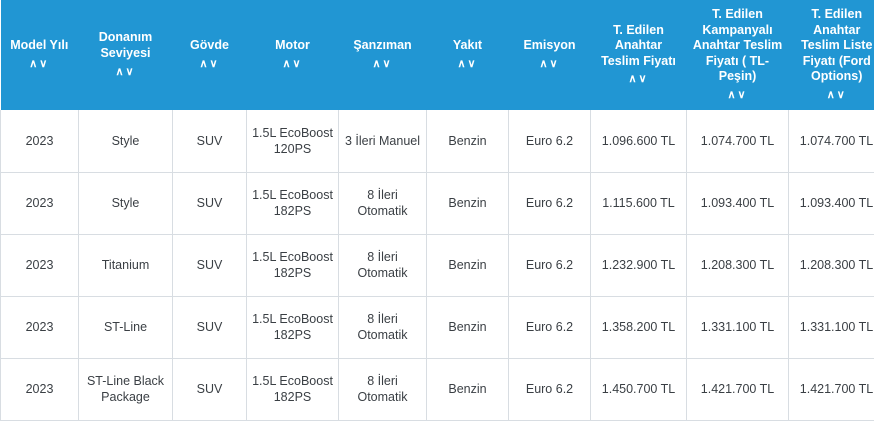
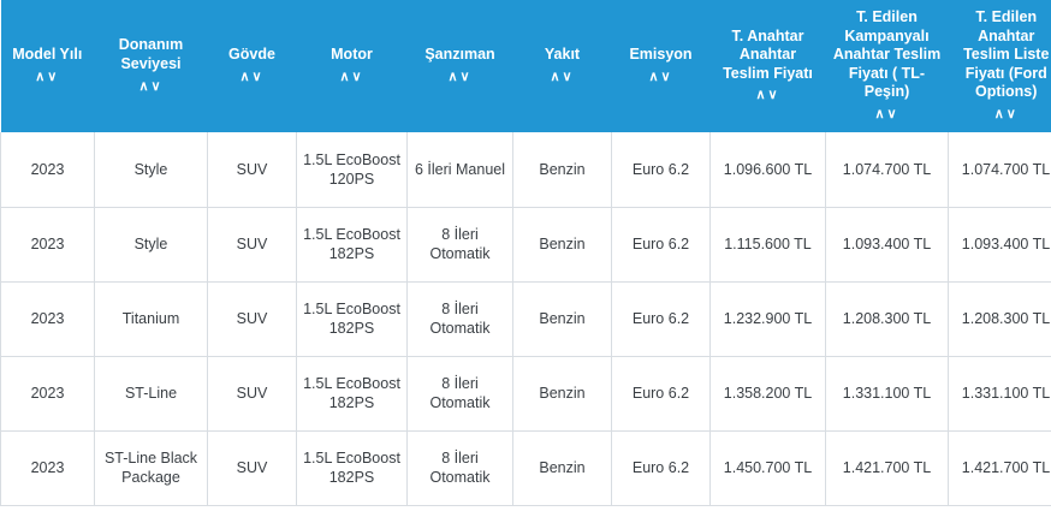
- Model Yılı ∧∨	Donanım Seviyesi ∧∨	Gövde ∧∨	Motor ∧∨	Şanzıman ∧∨	Yakıt ∧∨	Emisyon ∧∨	T. Edilen Anahtar Teslim Fiyatı ∧∨	T. Edilen Kampanyalı Anahtar Teslim Fiyatı ( TL-Peşin) ∧∨	T. Edilen Anahtar Teslim Liste Fiyatı (Ford Options) ∧∨
+ Model Yılı ∧∨	Donanım Seviyesi ∧∨	Gövde ∧∨	Motor ∧∨	Şanzıman ∧∨	Yakıt ∧∨	Emisyon ∧∨	T. Anahtar Anahtar Teslim Fiyatı ∧∨	T. Edilen Kampanyalı Anahtar Teslim Fiyatı ( TL-Peşin) ∧∨	T. Edilen Anahtar Teslim Liste Fiyatı (Ford Options) ∧∨
- 2023	Style	SUV	1.5L EcoBoost 120PS	3 İleri Manuel	Benzin	Euro 6.2	1.096.600 TL	1.074.700 TL	1.074.700 TL
+ 2023	Style	SUV	1.5L EcoBoost 120PS	6 İleri Manuel	Benzin	Euro 6.2	1.096.600 TL	1.074.700 TL	1.074.700 TL
  2023	Style	SUV	1.5L EcoBoost 182PS	8 İleri Otomatik	Benzin	Euro 6.2	1.115.600 TL	1.093.400 TL	1.093.400 TL
  2023	Titanium	SUV	1.5L EcoBoost 182PS	8 İleri Otomatik	Benzin	Euro 6.2	1.232.900 TL	1.208.300 TL	1.208.300 TL
  2023	ST-Line	SUV	1.5L EcoBoost 182PS	8 İleri Otomatik	Benzin	Euro 6.2	1.358.200 TL	1.331.100 TL	1.331.100 TL
  2023	ST-Line Black Package	SUV	1.5L EcoBoost 182PS	8 İleri Otomatik	Benzin	Euro 6.2	1.450.700 TL	1.421.700 TL	1.421.700 TL
